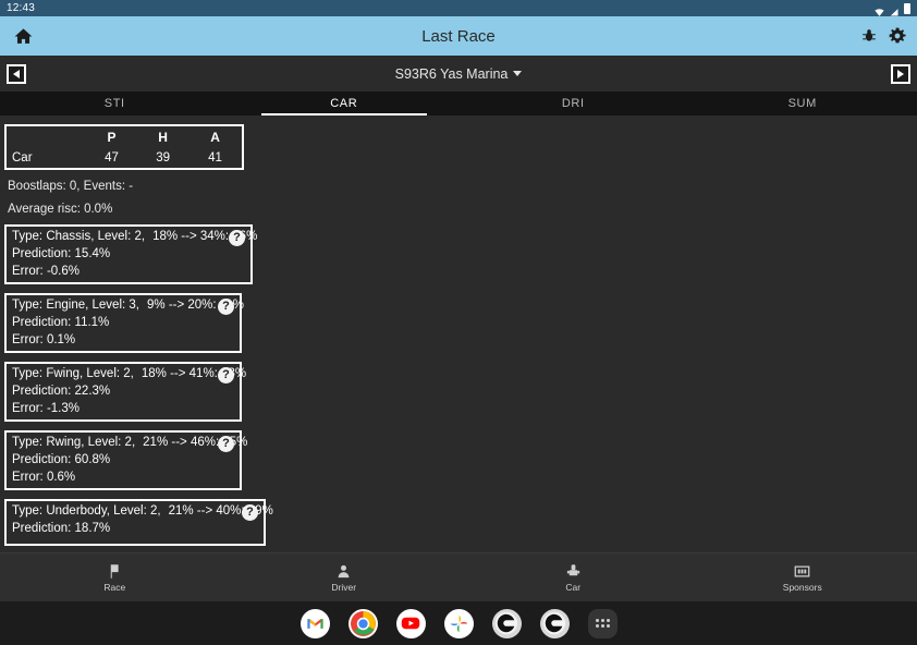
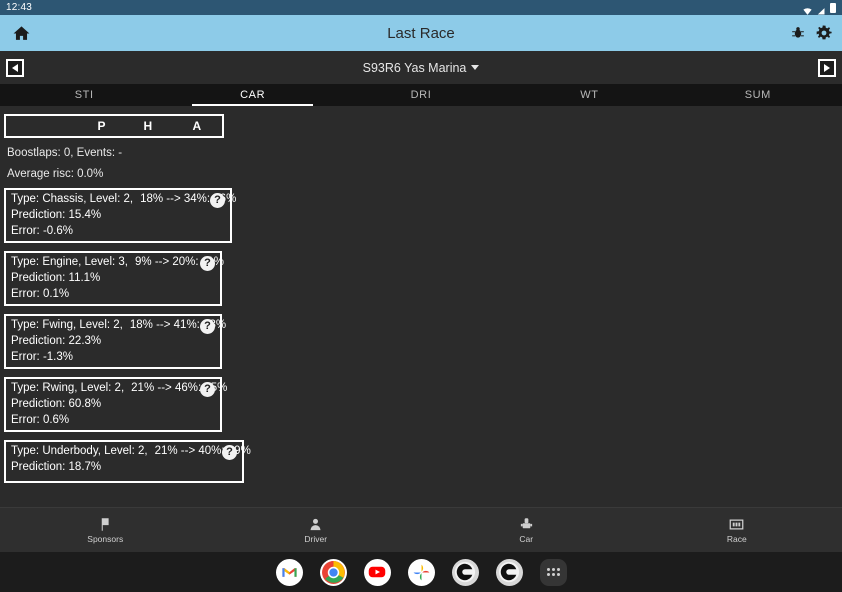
  12:43
  Last Race
  S93R6 Yas Marina
  STI
  CAR
  DRI
+ WT
  SUM
  	P	H	A
- Car	47	39	41
  Boostlaps: 0, Events: -
  Average risc: 0.0%
  Type: Chassis, Level: 2, 18% --> 34%:%
  Prediction: 15.4%
  Error: -0.6%
  ?
  Type: Engine, Level: 3, 9% --> 20%:%
  Prediction: 11.1%
  Error: 0.1%
  ?
  Type: Fwing, Level: 2, 18% --> 41%:%
  Prediction: 22.3%
  Error: -1.3%
  ?
  Type: Rwing, Level: 2, 21% --> 46%%
  Prediction: 60.8%
  Error: 0.6%
  ?
  Type: Underbody, Level: 2, 21% --> 40%9%
  Prediction: 18.7%
  ?
- Race
+ Sponsors
  Driver
  Car
- Sponsors
+ Race
